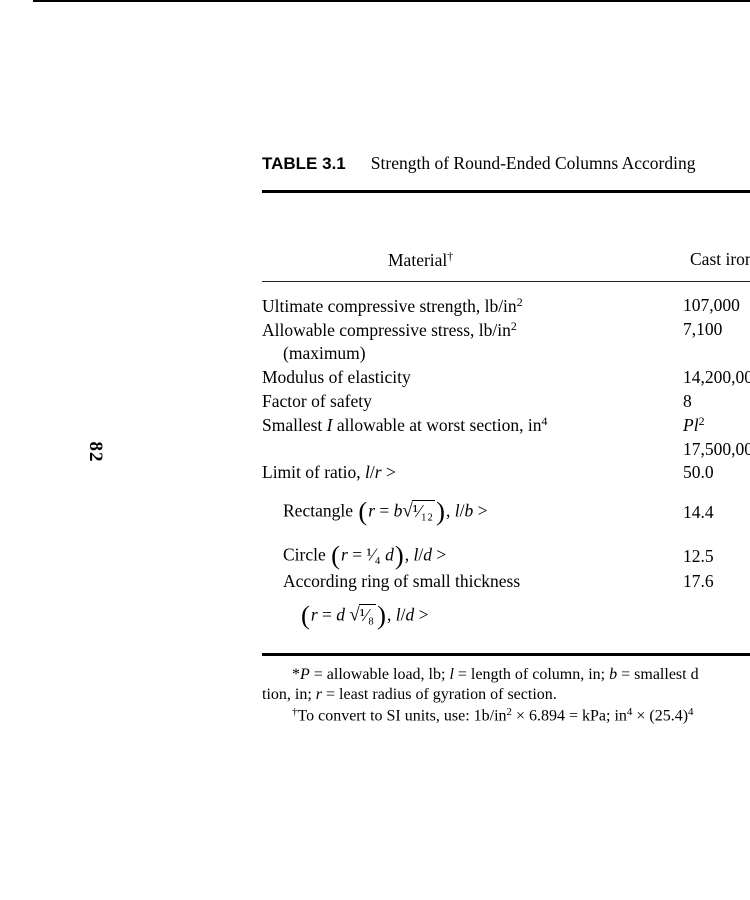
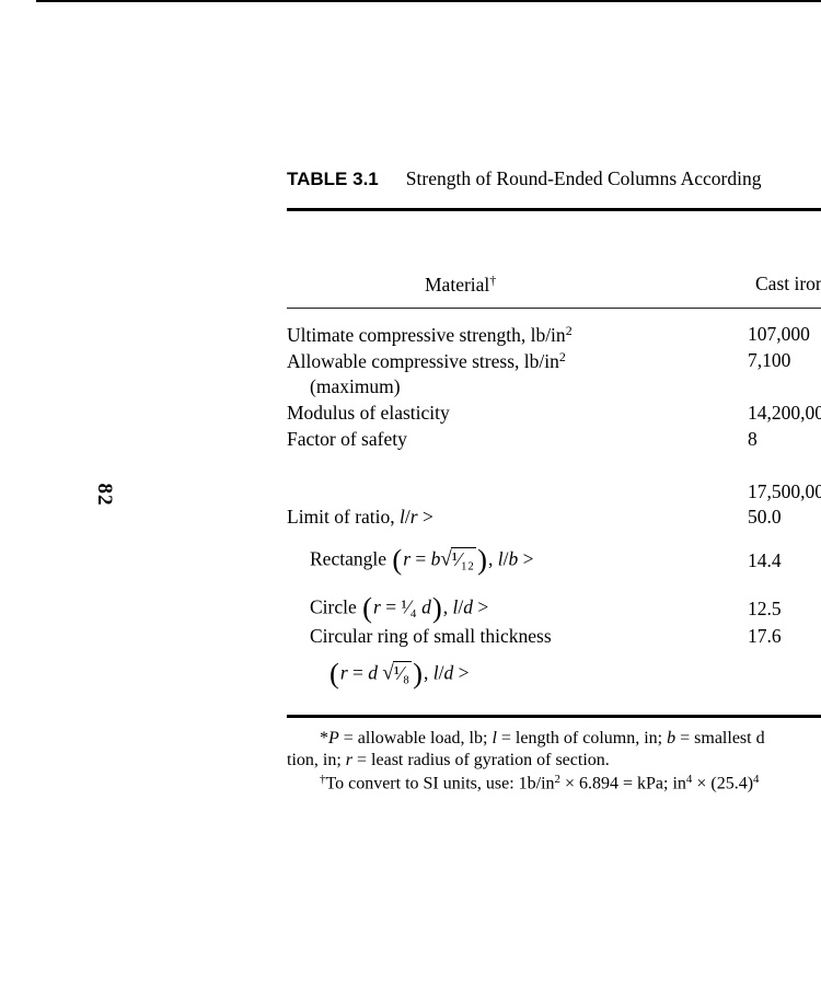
  TABLE 3.1 Strength of Round-Ended Columns According
  Material†
  Cast iron
  Ultimate compressive strength, lb/in2
  107,000
  Allowable compressive stress, lb/in2
  7,100
  (maximum)
  Modulus of elasticity
  14,200,00
  Factor of safety
  8
- Smallest I allowable at worst section, in4
- Pl2
  17,500,00
  Limit of ratio, l/r >
  50.0
  Rectangle (r = b√¹⁄₁₂ ), l/b >
  14.4
  Circle (r = ¹⁄₄ d), l/d >
  12.5
- According ring of small thickness
+ Circular ring of small thickness
  17.6
  (r = d √¹⁄₈ ), l/d >
  *P = allowable load, lb; l = length of column, in; b = smallest d
  tion, in; r = least radius of gyration of section.
  †To convert to SI units, use: 1b/in2 × 6.894 = kPa; in4 × (25.4)4
